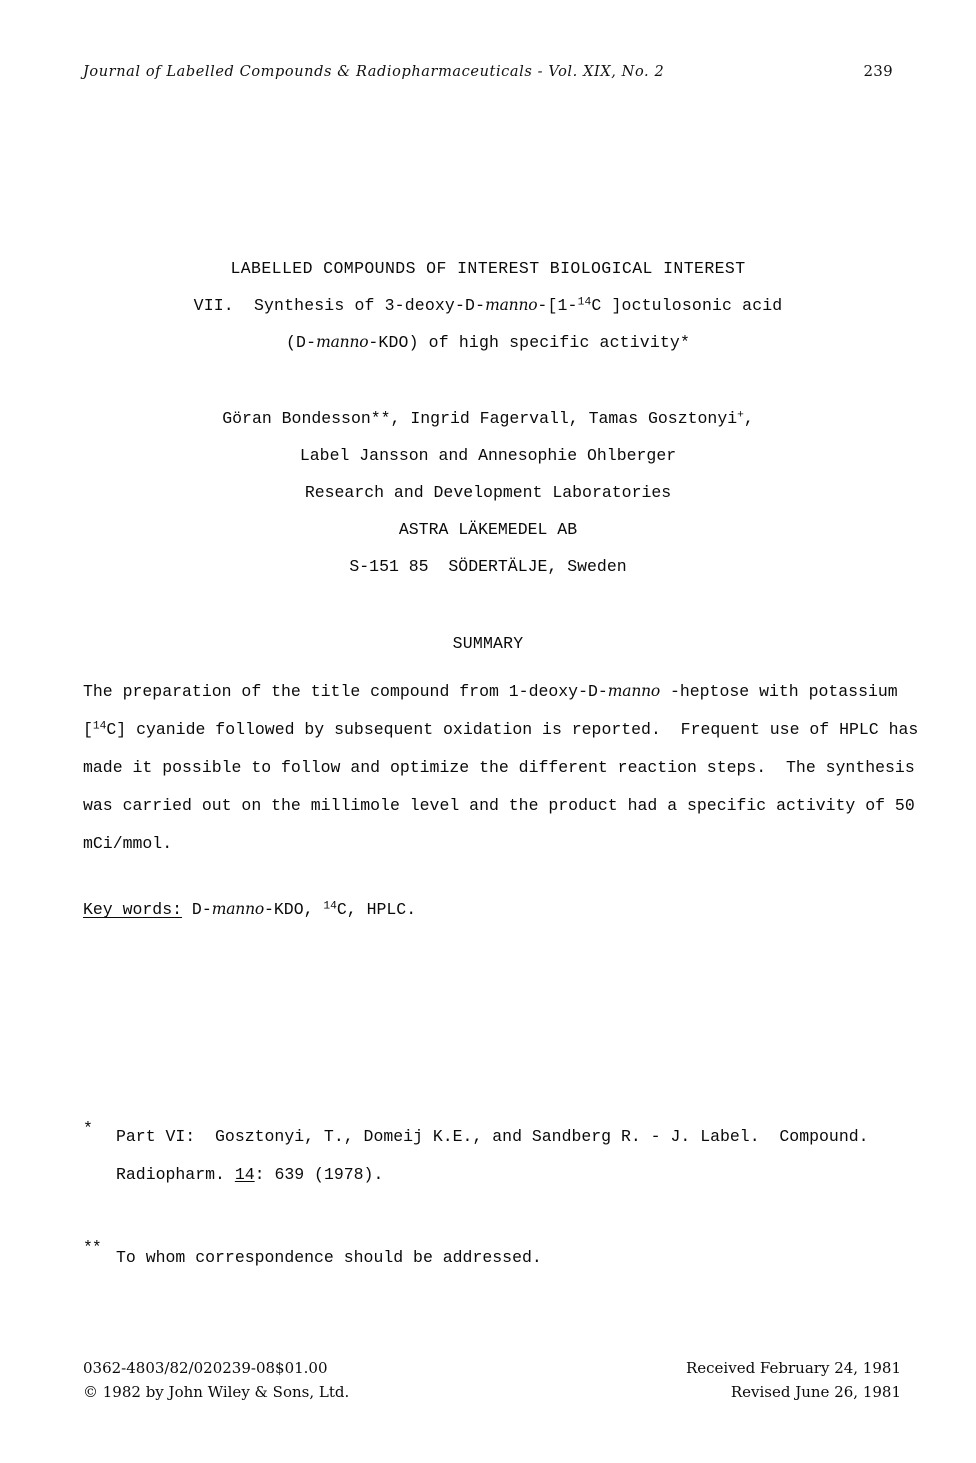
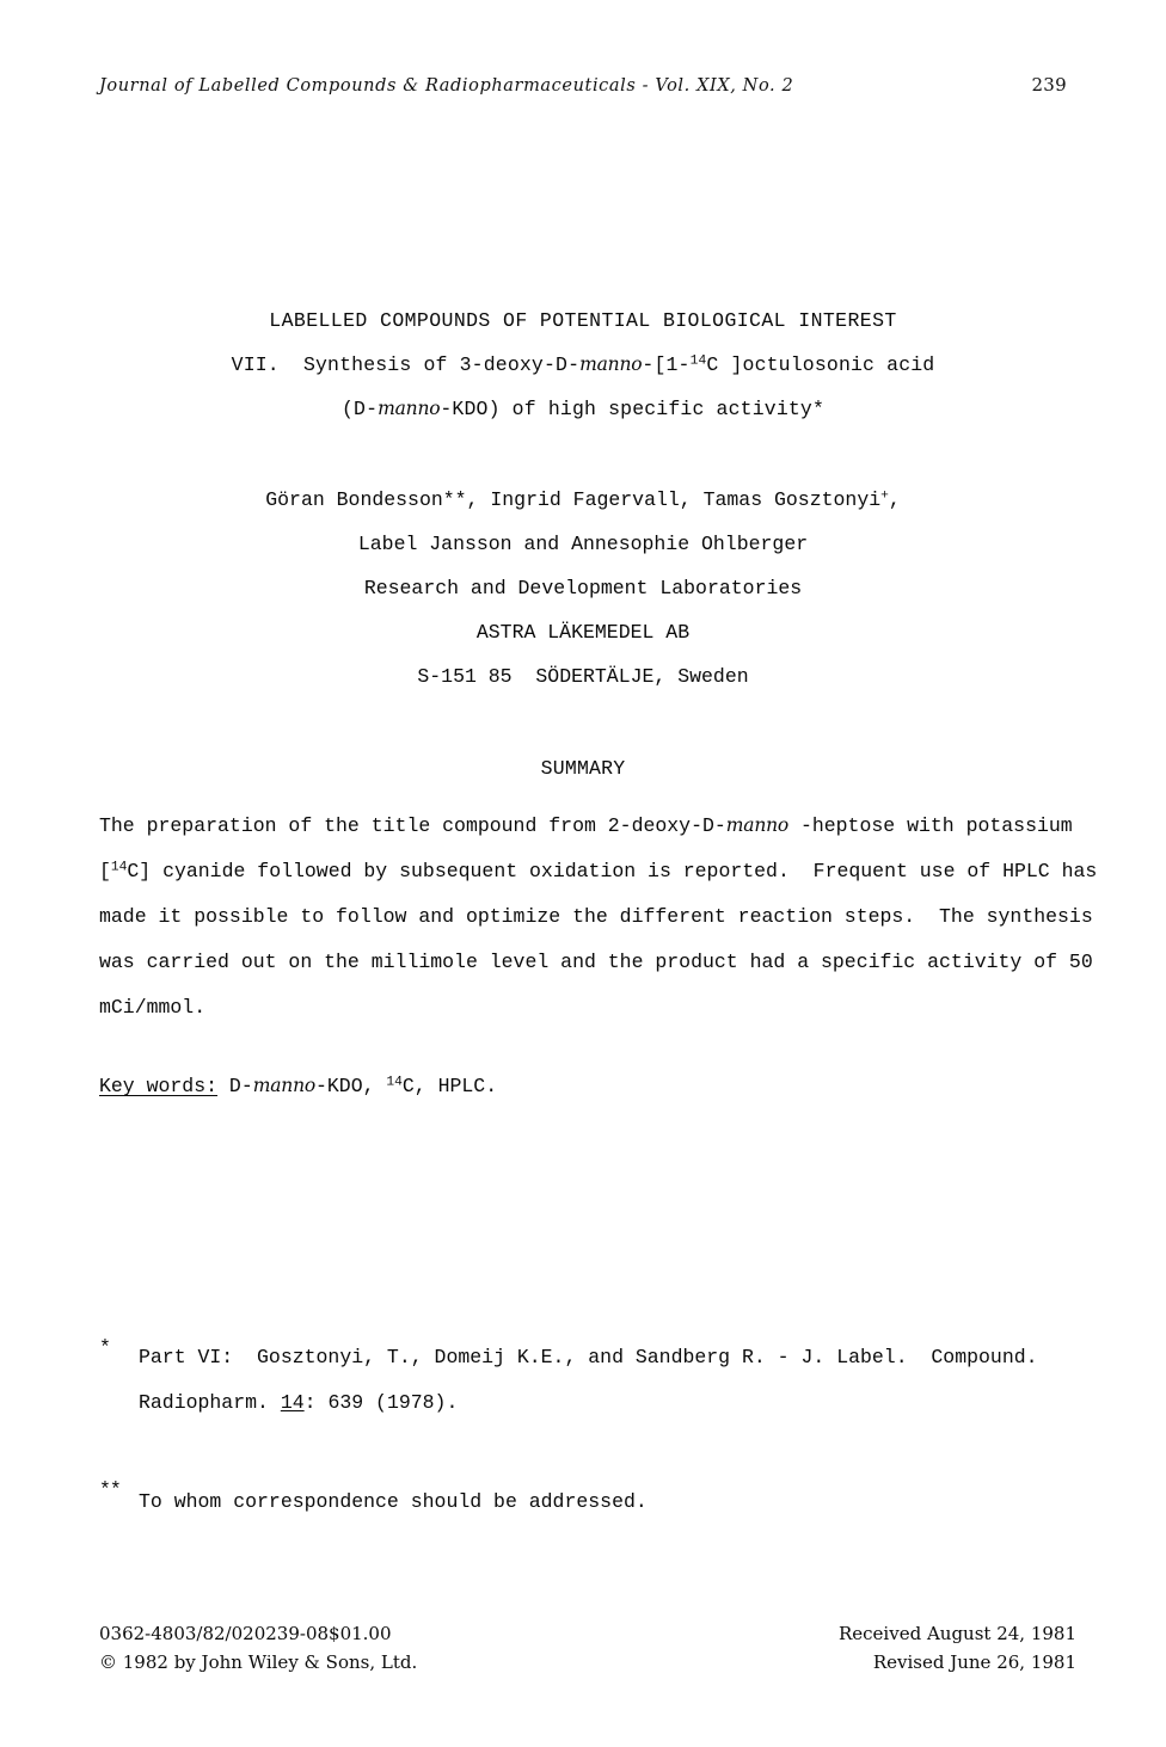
  Journal of Labelled Compounds & Radiopharmaceuticals - Vol. XIX, No. 2
  239
- LABELLED COMPOUNDS OF INTEREST BIOLOGICAL INTEREST
+ LABELLED COMPOUNDS OF POTENTIAL BIOLOGICAL INTEREST
  VII. Synthesis of 3-deoxy-D-manno-[1-14C ]octulosonic acid
  (D-manno-KDO) of high specific activity*
  Göran Bondesson**, Ingrid Fagervall, Tamas Gosztonyi+,
  Label Jansson and Annesophie Ohlberger
  Research and Development Laboratories
  ASTRA LÄKEMEDEL AB
  S-151 85 SÖDERTÄLJE, Sweden
  SUMMARY
- The preparation of the title compound from 1-deoxy-D-manno -heptose with potassium
+ The preparation of the title compound from 2-deoxy-D-manno -heptose with potassium
  [14C] cyanide followed by subsequent oxidation is reported. Frequent use of HPLC has
  made it possible to follow and optimize the different reaction steps. The synthesis
  was carried out on the millimole level and the product had a specific activity of 50
  mCi/mmol.
  Key words: D-manno-KDO, 14C, HPLC.
  *
  Part VI: Gosztonyi, T., Domeij K.E., and Sandberg R. - J. Label. Compound.
  Radiopharm. 14: 639 (1978).
  **
  To whom correspondence should be addressed.
  0362-4803/82/020239-08$01.00
  © 1982 by John Wiley & Sons, Ltd.
- Received February 24, 1981
+ Received August 24, 1981
  Revised June 26, 1981
